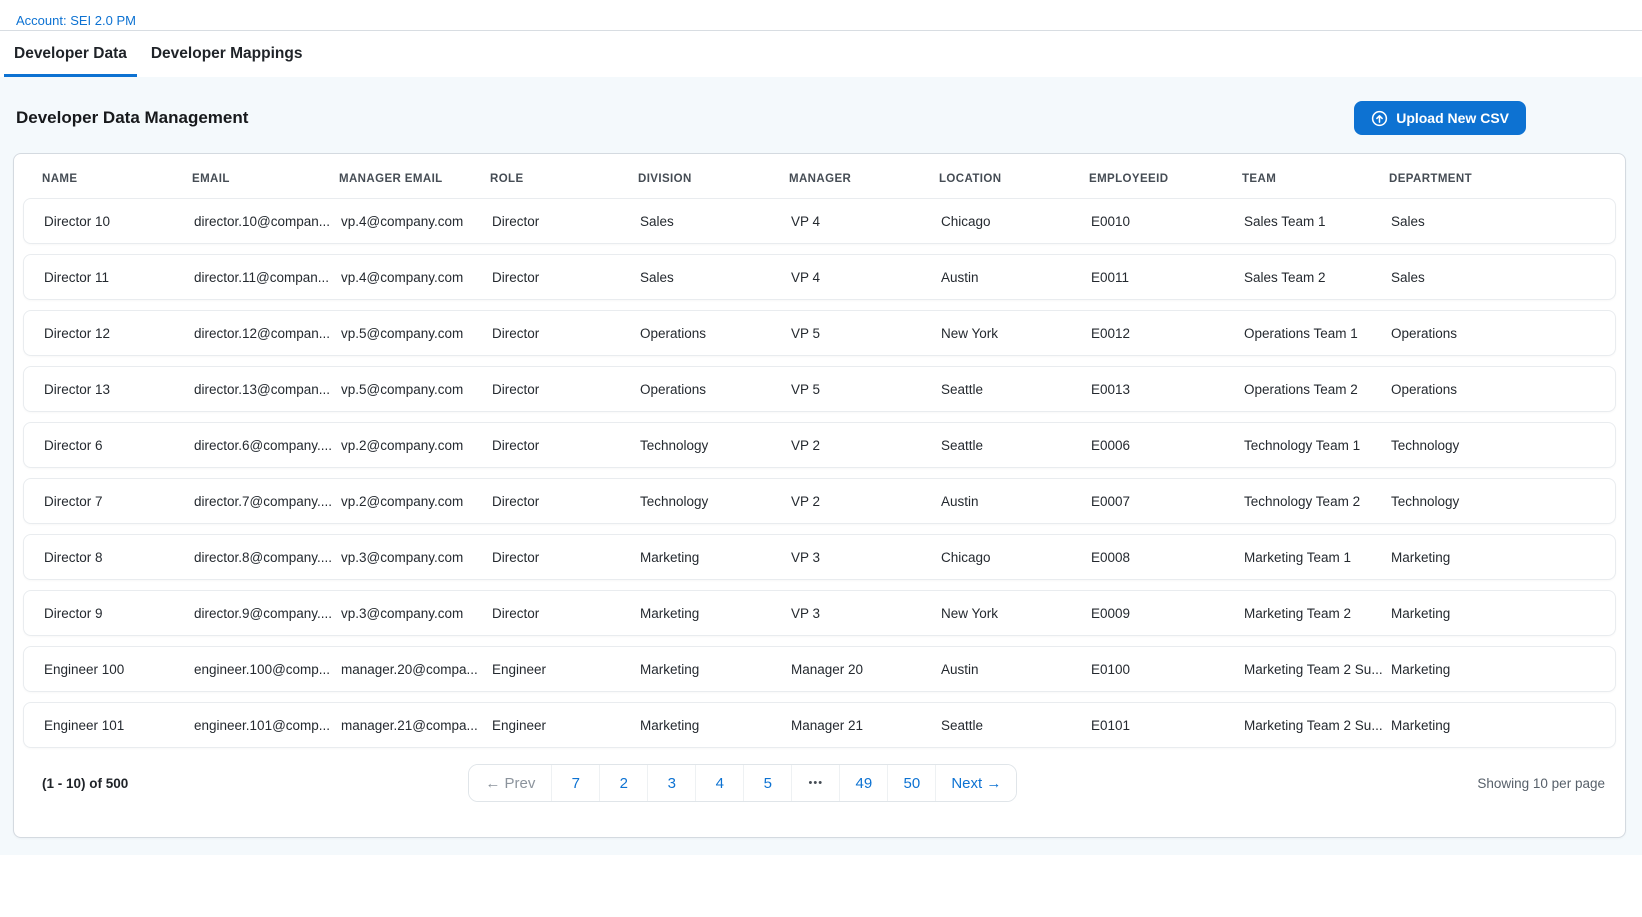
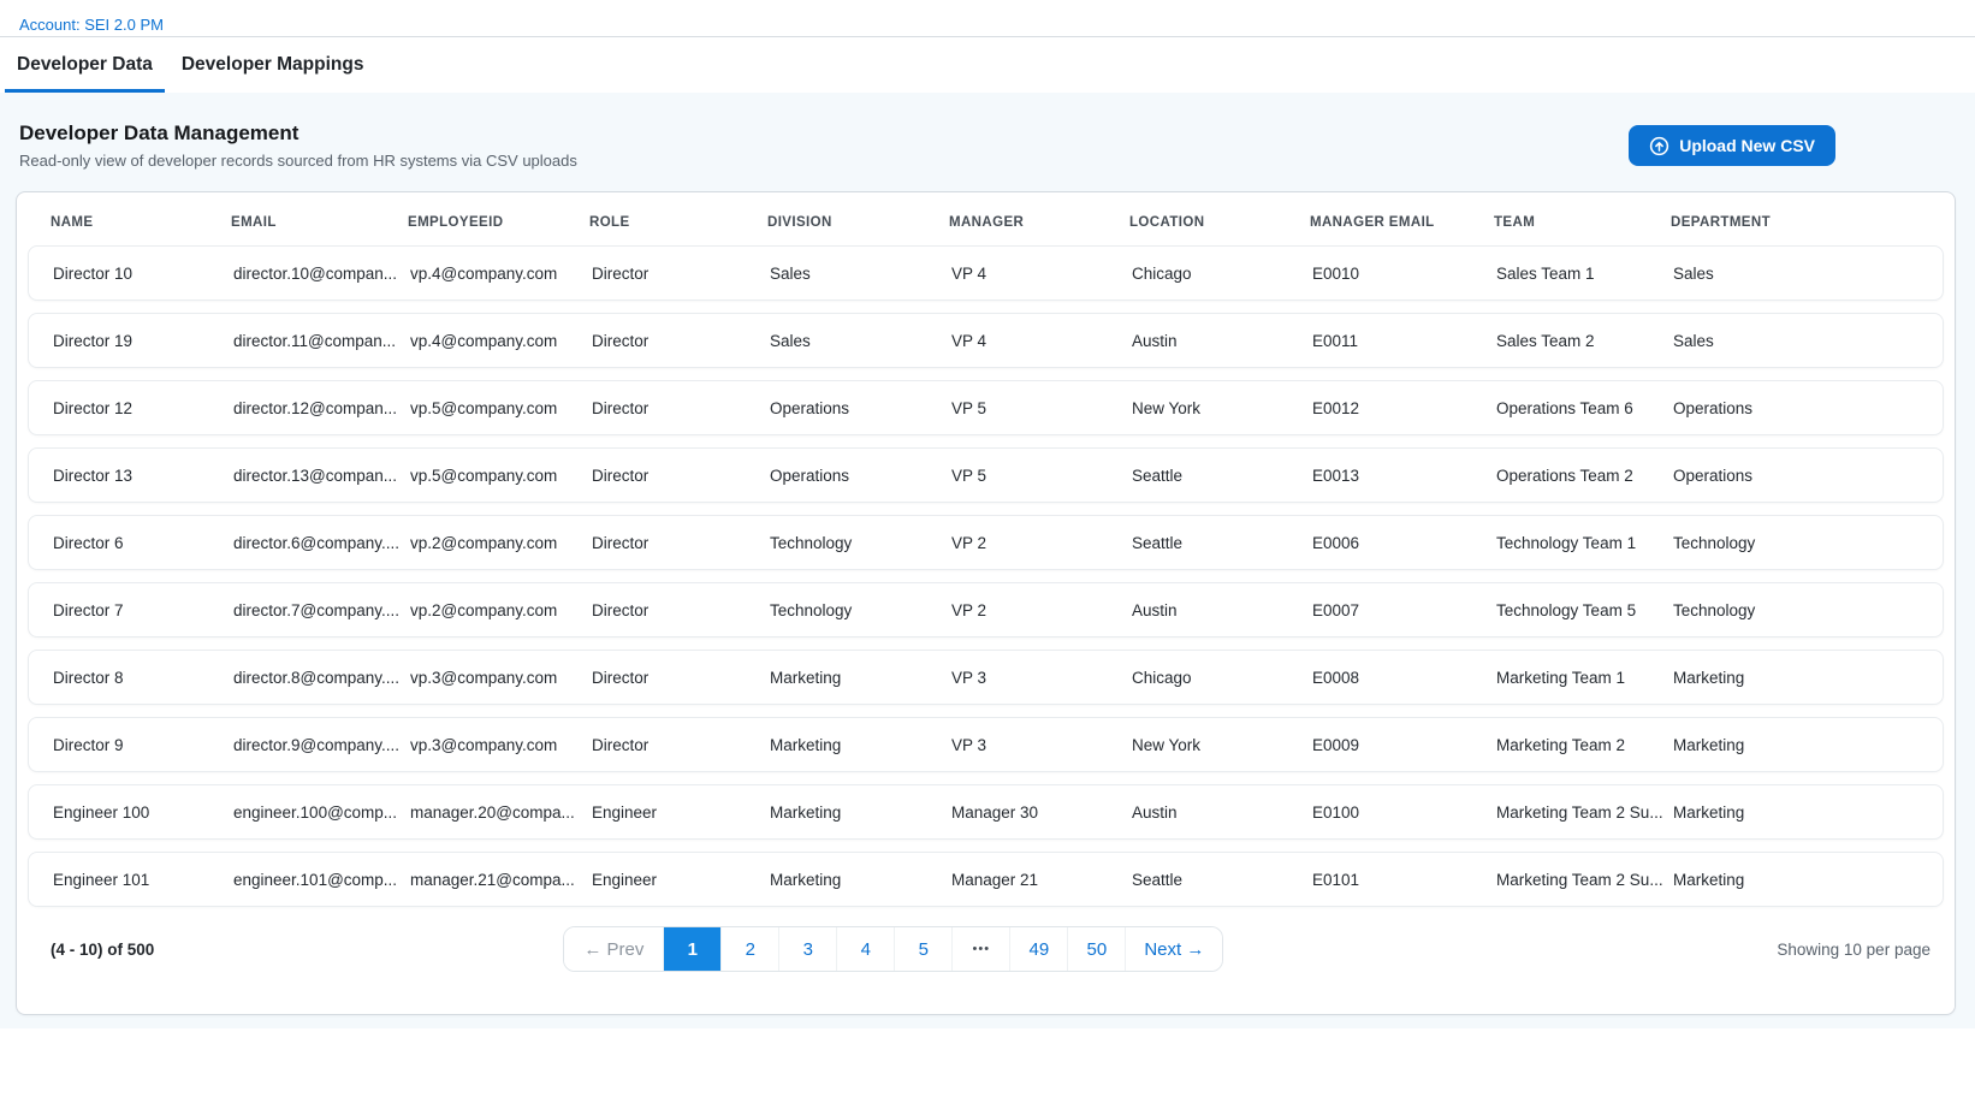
  Account: SEI 2.0 PM
  Developer Data
  Developer Mappings
  Developer Data Management
+ Read-only view of developer records sourced from HR systems via CSV uploads
  Upload New CSV
  NAME
  EMAIL
- MANAGER EMAIL
+ EMPLOYEEID
  ROLE
  DIVISION
  MANAGER
  LOCATION
- EMPLOYEEID
+ MANAGER EMAIL
  TEAM
  DEPARTMENT
  Director 10
  director.10@compan...
  vp.4@company.com
  Director
  Sales
  VP 4
  Chicago
  E0010
  Sales Team 1
  Sales
- Director 11
+ Director 19
  director.11@compan...
  vp.4@company.com
  Director
  Sales
  VP 4
  Austin
  E0011
  Sales Team 2
  Sales
  Director 12
  director.12@compan...
  vp.5@company.com
  Director
  Operations
  VP 5
  New York
  E0012
- Operations Team 1
+ Operations Team 6
  Operations
  Director 13
  director.13@compan...
  vp.5@company.com
  Director
  Operations
  VP 5
  Seattle
  E0013
  Operations Team 2
  Operations
  Director 6
  director.6@company....
  vp.2@company.com
  Director
  Technology
  VP 2
  Seattle
  E0006
  Technology Team 1
  Technology
  Director 7
  director.7@company....
  vp.2@company.com
  Director
  Technology
  VP 2
  Austin
  E0007
- Technology Team 2
+ Technology Team 5
  Technology
  Director 8
  director.8@company....
  vp.3@company.com
  Director
  Marketing
  VP 3
  Chicago
  E0008
  Marketing Team 1
  Marketing
  Director 9
  director.9@company....
  vp.3@company.com
  Director
  Marketing
  VP 3
  New York
  E0009
  Marketing Team 2
  Marketing
  Engineer 100
  engineer.100@comp...
  manager.20@compa...
  Engineer
  Marketing
- Manager 20
+ Manager 30
  Austin
  E0100
  Marketing Team 2 Su...
  Marketing
  Engineer 101
  engineer.101@comp...
  manager.21@compa...
  Engineer
  Marketing
  Manager 21
  Seattle
  E0101
  Marketing Team 2 Su...
  Marketing
- (1 - 10) of 500
+ (4 - 10) of 500
  ← Prev
- 7
+ 1
  2
  3
  4
  5
  •••
  49
  50
  Next →
  Showing 10 per page
